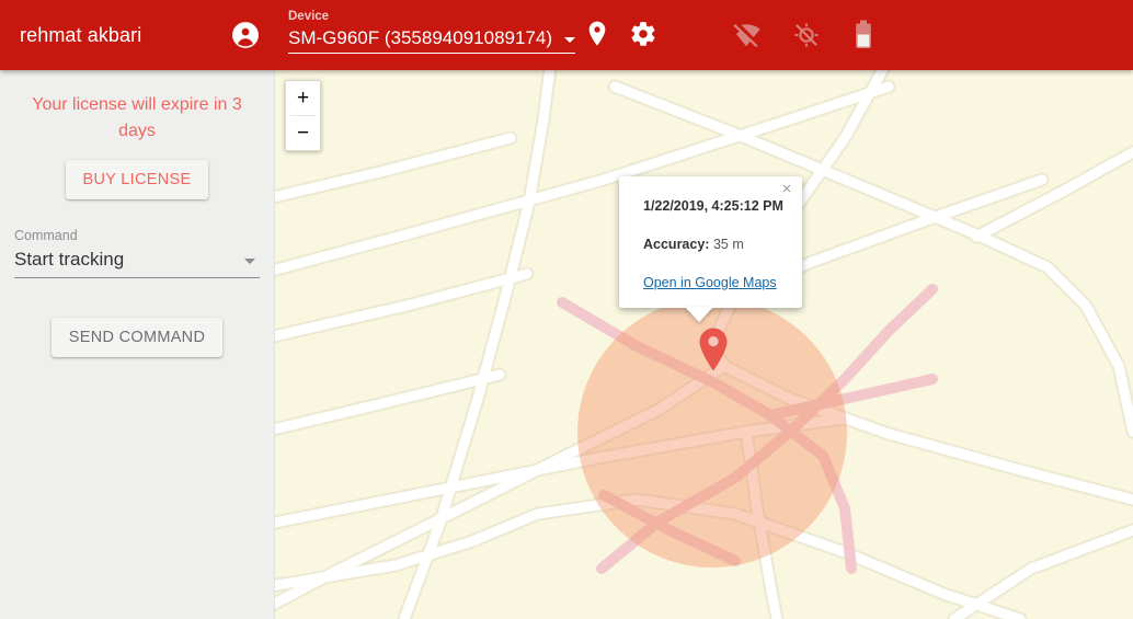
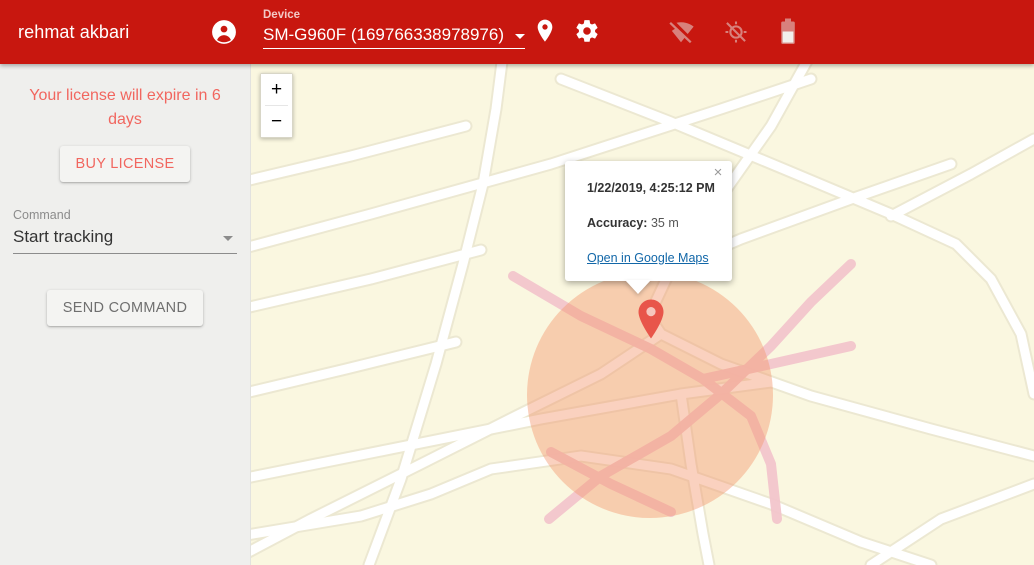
  rehmat akbari
  Device
- SM-G960F (355894091089174)
+ SM-G960F (169766338978976)
- Your license will expire in 3 days
+ Your license will expire in 6 days
  BUY LICENSE
  Command
  Start tracking
  SEND COMMAND
  ×
  1/22/2019, 4:25:12 PM
  Accuracy: 35 m
  Open in Google Maps
  +
  −
